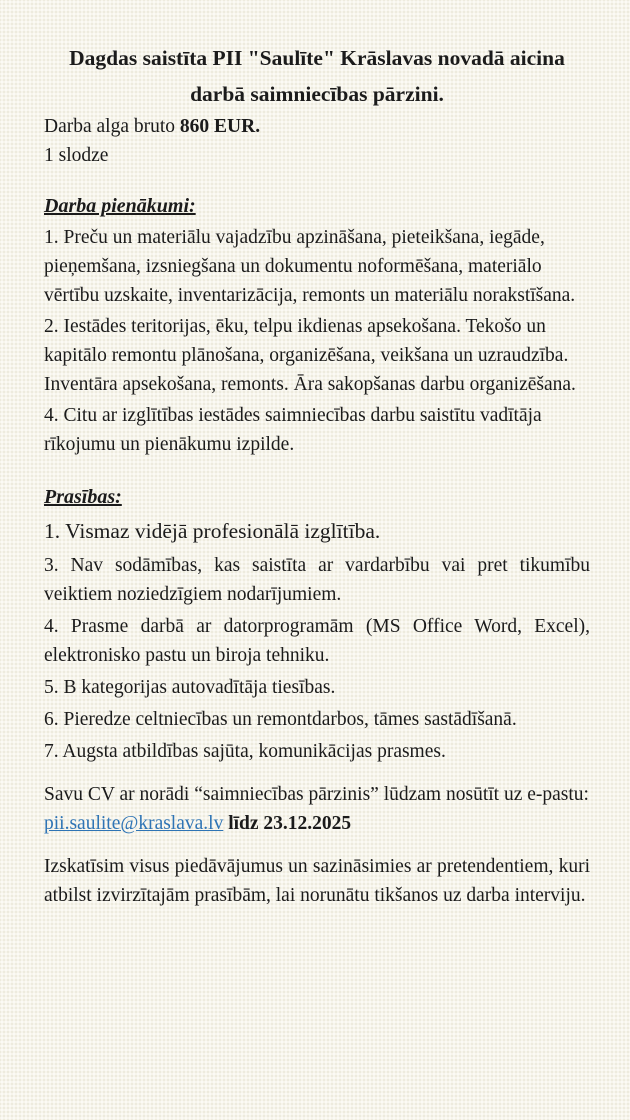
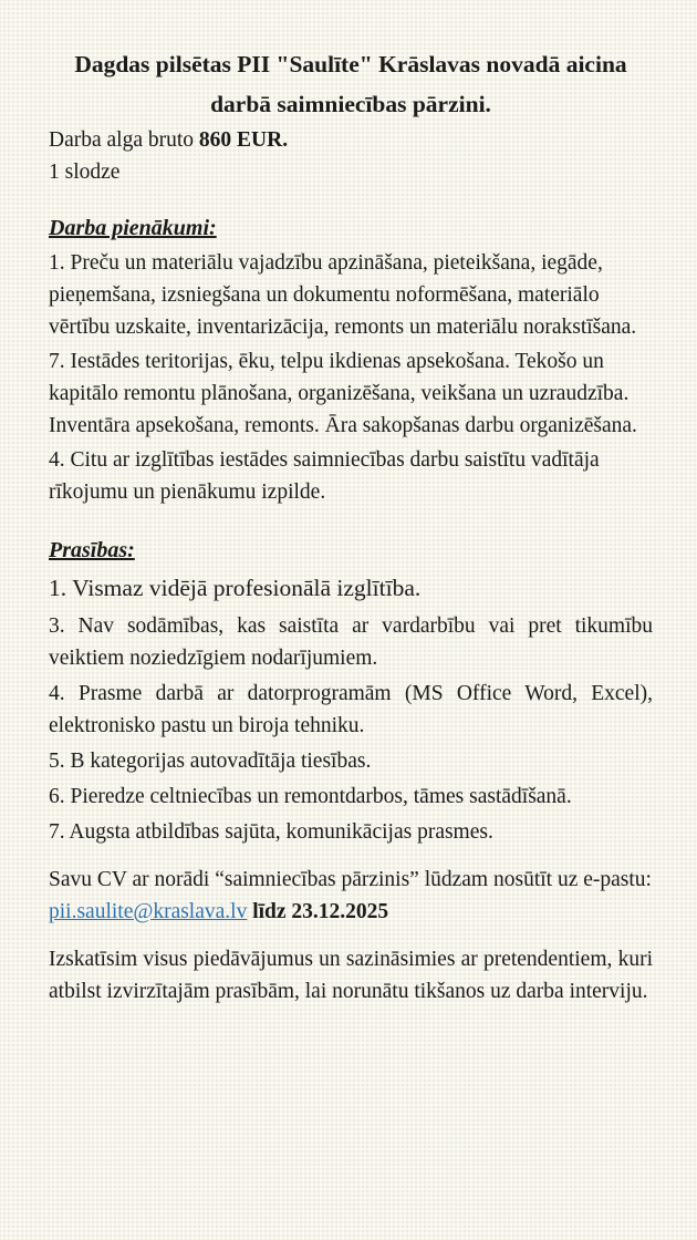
- Dagdas saistīta PII "Saulīte" Krāslavas novadā aicina
+ Dagdas pilsētas PII "Saulīte" Krāslavas novadā aicina
  darbā saimniecības pārzini.
  Darba alga bruto 860 EUR.
  1 slodze
  Darba pienākumi:
  1. Preču un materiālu vajadzību apzināšana, pieteikšana, iegāde, pieņemšana, izsniegšana un dokumentu noformēšana, materiālo vērtību uzskaite, inventarizācija, remonts un materiālu norakstīšana.
- 2. Iestādes teritorijas, ēku, telpu ikdienas apsekošana. Tekošo un kapitālo remontu plānošana, organizēšana, veikšana un uzraudzība. Inventāra apsekošana, remonts. Āra sakopšanas darbu organizēšana.
+ 7. Iestādes teritorijas, ēku, telpu ikdienas apsekošana. Tekošo un kapitālo remontu plānošana, organizēšana, veikšana un uzraudzība. Inventāra apsekošana, remonts. Āra sakopšanas darbu organizēšana.
  4. Citu ar izglītības iestādes saimniecības darbu saistītu vadītāja rīkojumu un pienākumu izpilde.
  Prasības:
  1. Vismaz vidējā profesionālā izglītība.
  3. Nav sodāmības, kas saistīta ar vardarbību vai pret tikumību veiktiem noziedzīgiem nodarījumiem.
  4. Prasme darbā ar datorprogramām (MS Office Word, Excel), elektronisko pastu un biroja tehniku.
  5. B kategorijas autovadītāja tiesības.
  6. Pieredze celtniecības un remontdarbos, tāmes sastādīšanā.
  7. Augsta atbildības sajūta, komunikācijas prasmes.
  Savu CV ar norādi “saimniecības pārzinis” lūdzam nosūtīt uz e-pastu: pii.saulite@kraslava.lv līdz 23.12.2025
  Izskatīsim visus piedāvājumus un sazināsimies ar pretendentiem, kuri atbilst izvirzītajām prasībām, lai norunātu tikšanos uz darba interviju.
